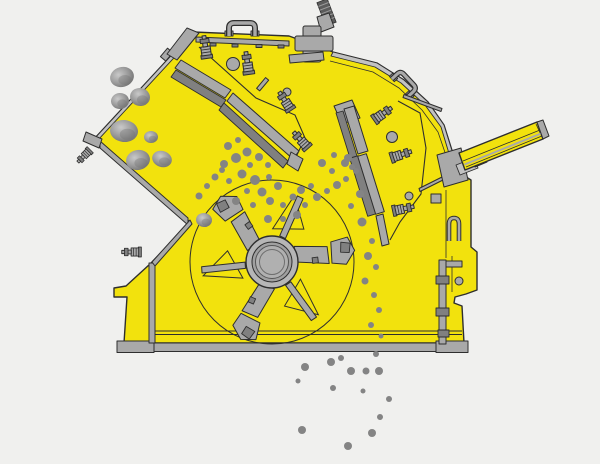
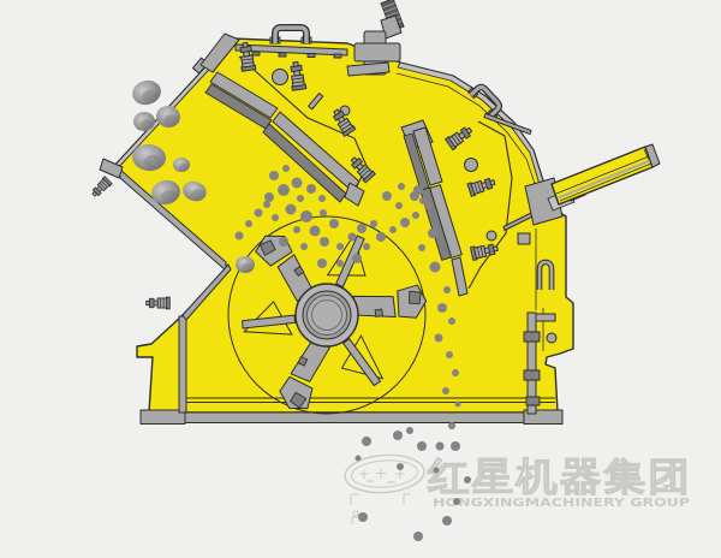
+ 红星机器集团
+ HONGXINGMACHINERY GROUP
